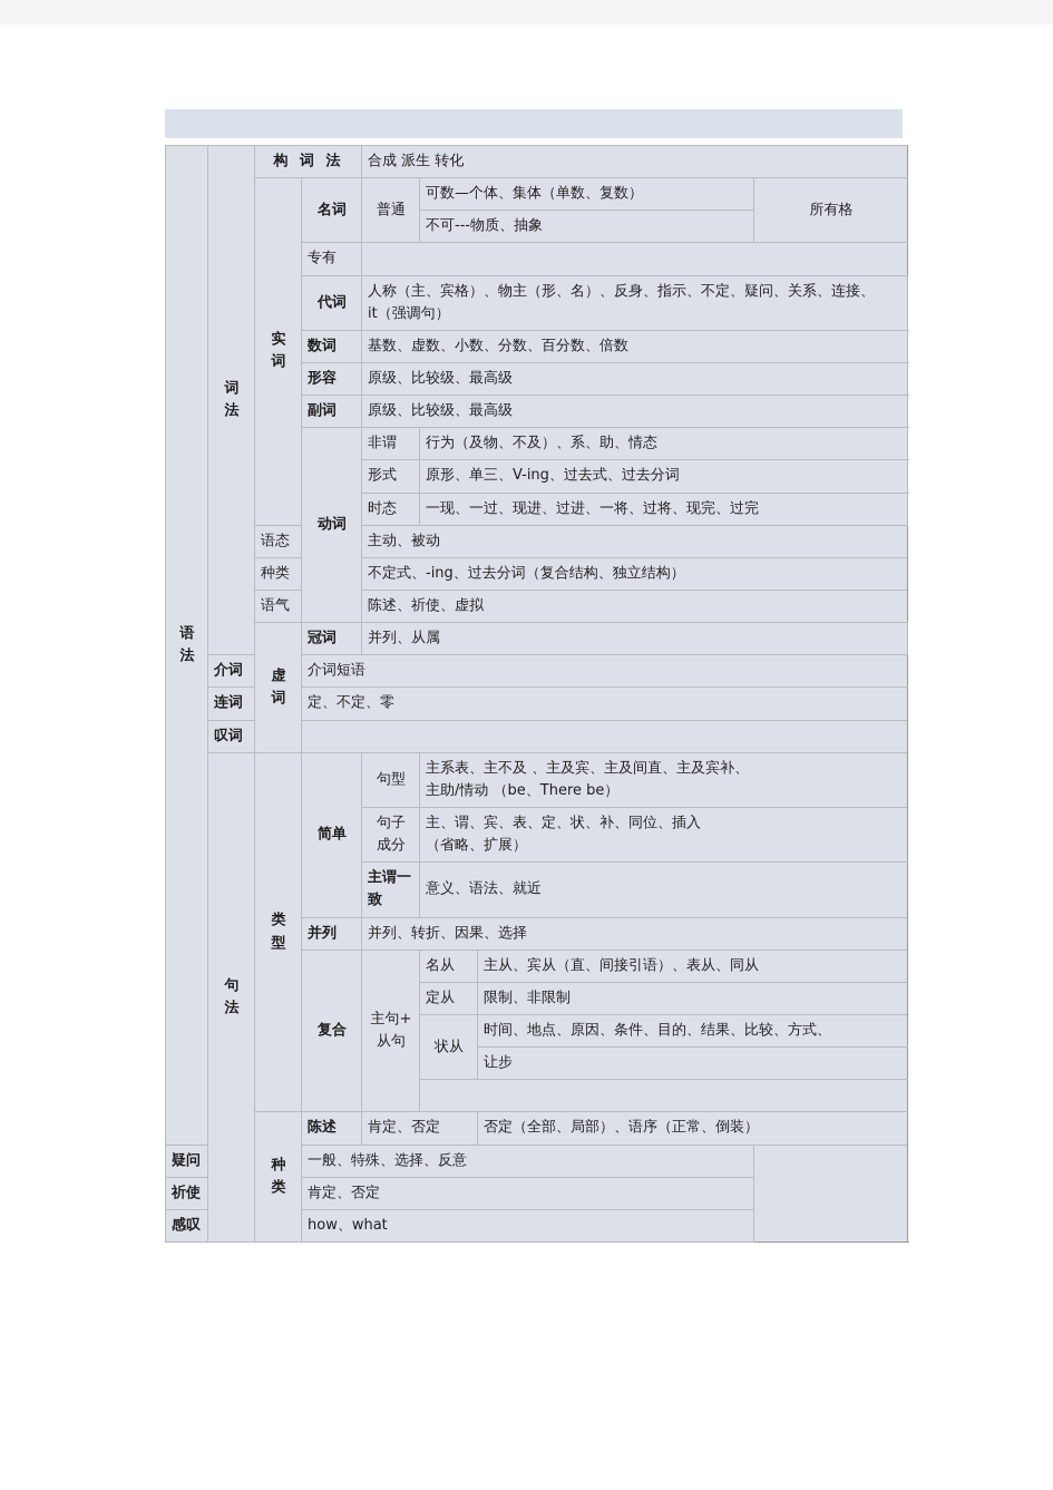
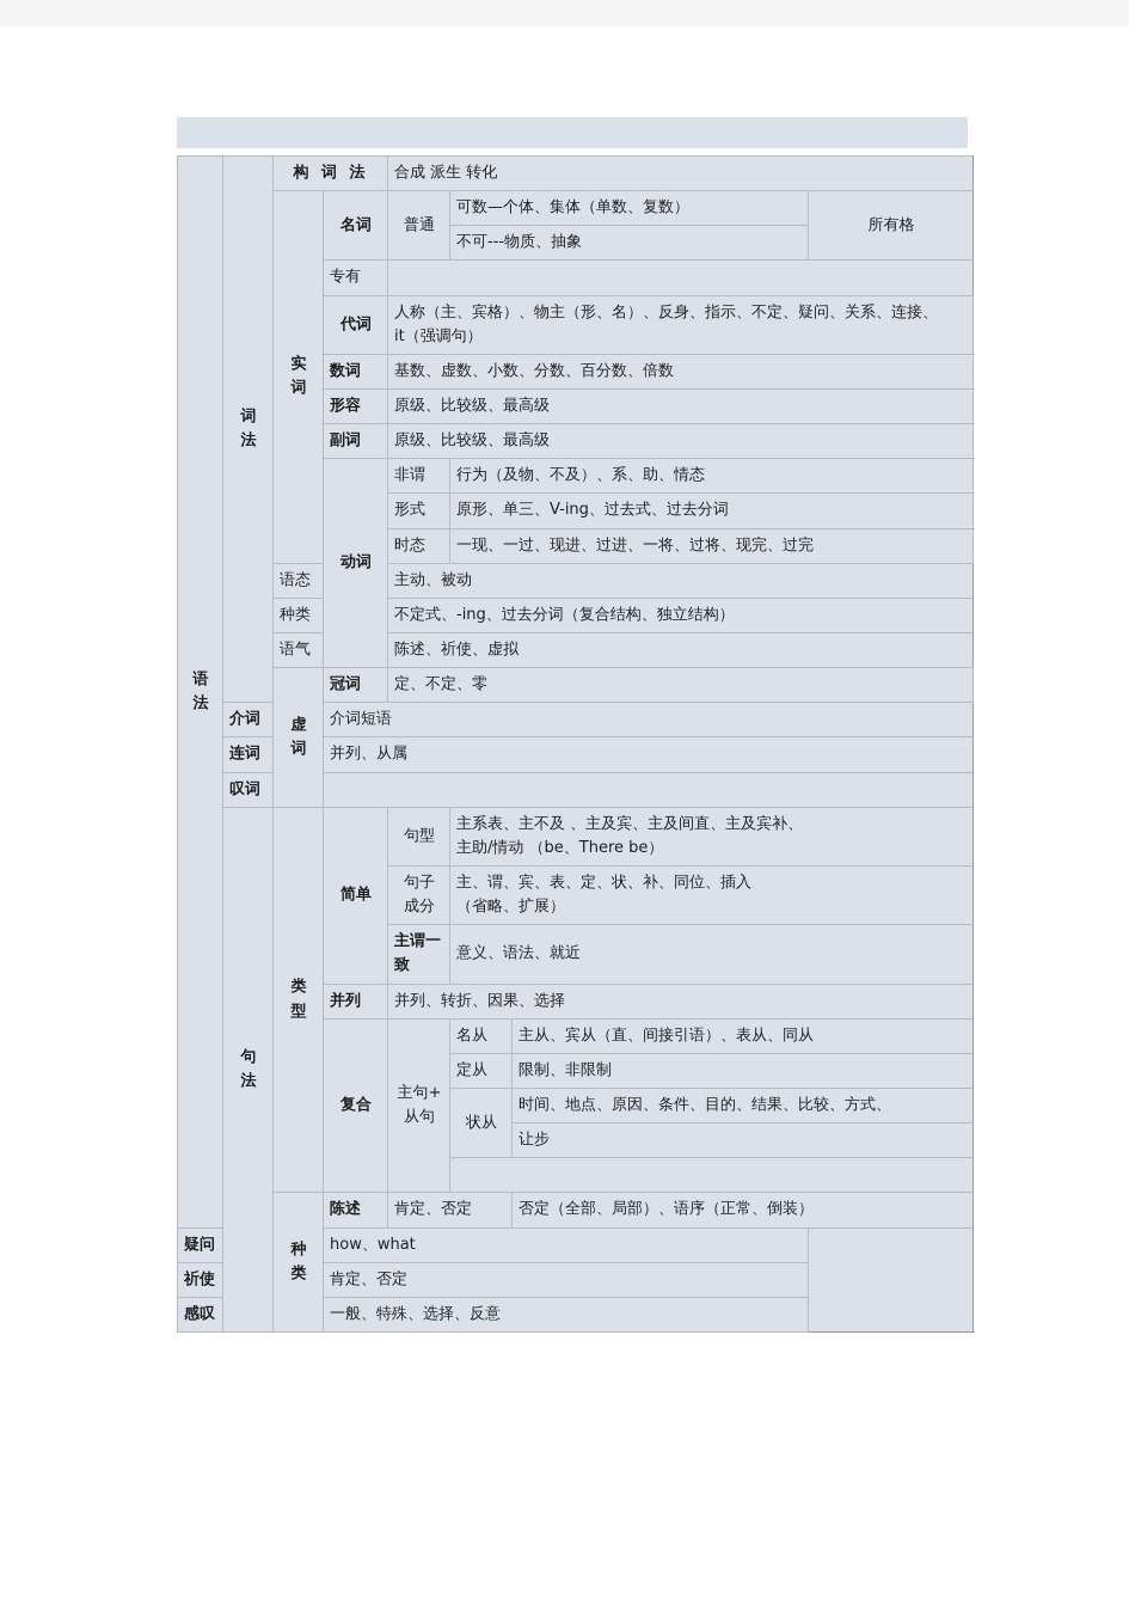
  语 法	词 法	构 词 法	合成 派生 转化
  实 词	名词	普通	可数—个体、集体（单数、复数）	所有格
  不可---物质、抽象
  专有
  代词	人称（主、宾格）、物主（形、名）、反身、指示、不定、疑问、关系、连接、 it（强调句）
  数词	基数、虚数、小数、分数、百分数、倍数
  形容	原级、比较级、最高级
  副词	原级、比较级、最高级
  动词	非谓	行为（及物、不及）、系、助、情态
  形式	原形、单三、V-ing、过去式、过去分词
  时态	一现、一过、现进、过进、一将、过将、现完、过完
  语态	主动、被动
  种类	不定式、-ing、过去分词（复合结构、独立结构）
  语气	陈述、祈使、虚拟
- 虚 词	冠词	并列、从属
+ 虚 词	冠词	定、不定、零
  介词	介词短语
- 连词	定、不定、零
+ 连词	并列、从属
  叹词
  句 法	类 型	简单	句型	主系表、主不及 、主及宾、主及间直、主及宾补、 主助/情动 （be、There be）
  句子 成分	主、谓、宾、表、定、状、补、同位、插入 （省略、扩展）
  主谓一致	意义、语法、就近
  并列	并列、转折、因果、选择
  复合	主句+ 从句	名从	主从、宾从（直、间接引语）、表从、同从
  定从	限制、非限制
  状从	时间、地点、原因、条件、目的、结果、比较、方式、
  让步
  种 类	陈述	肯定、否定	否定（全部、局部）、语序（正常、倒装）
- 疑问	一般、特殊、选择、反意
+ 疑问	how、what
  祈使	肯定、否定
- 感叹	how、what
+ 感叹	一般、特殊、选择、反意
